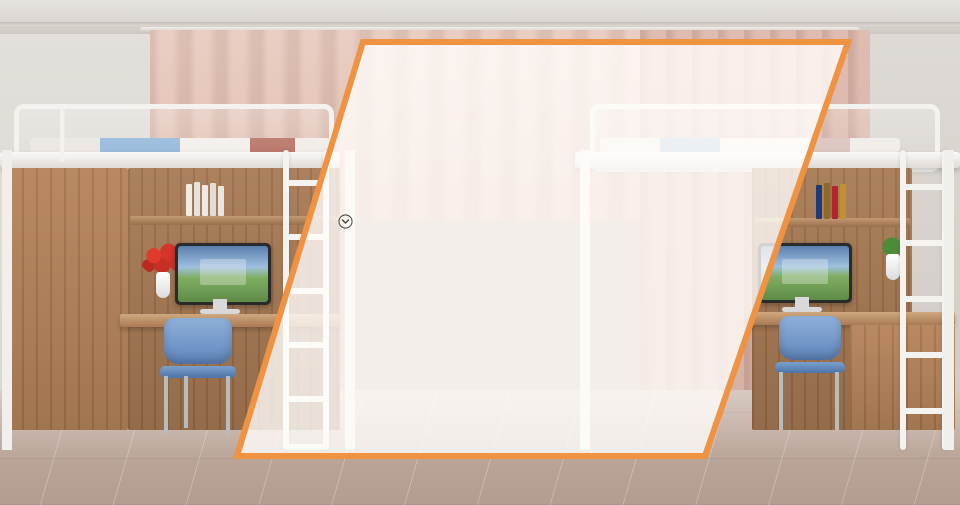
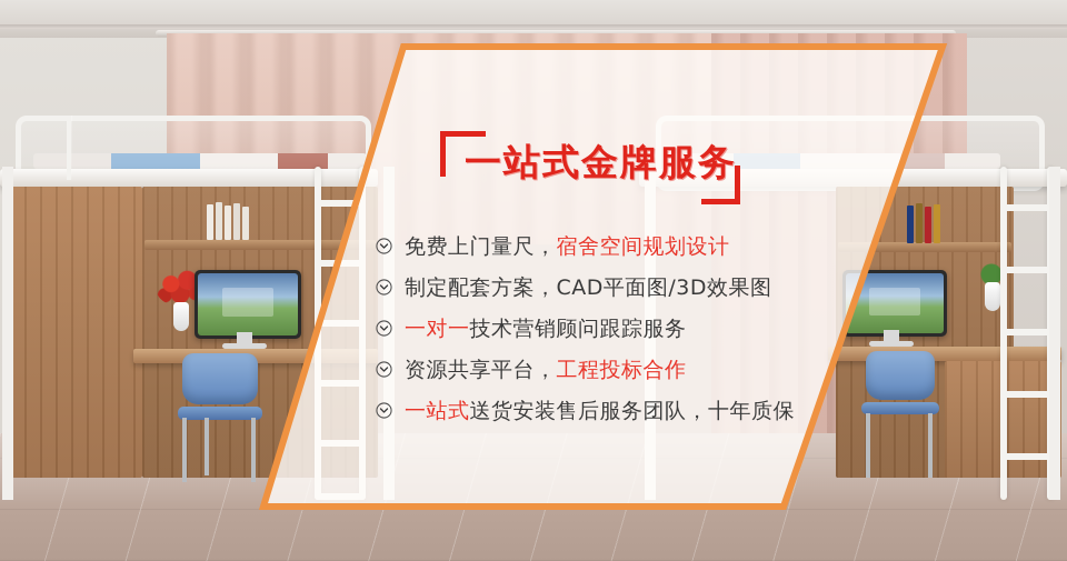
+ 一站式金牌服务
+ 免费上门量尺，宿舍空间规划设计
+ 制定配套方案，CAD平面图/3D效果图
+ 一对一技术营销顾问跟踪服务
+ 资源共享平台，工程投标合作
+ 一站式送货安装售后服务团队，十年质保
